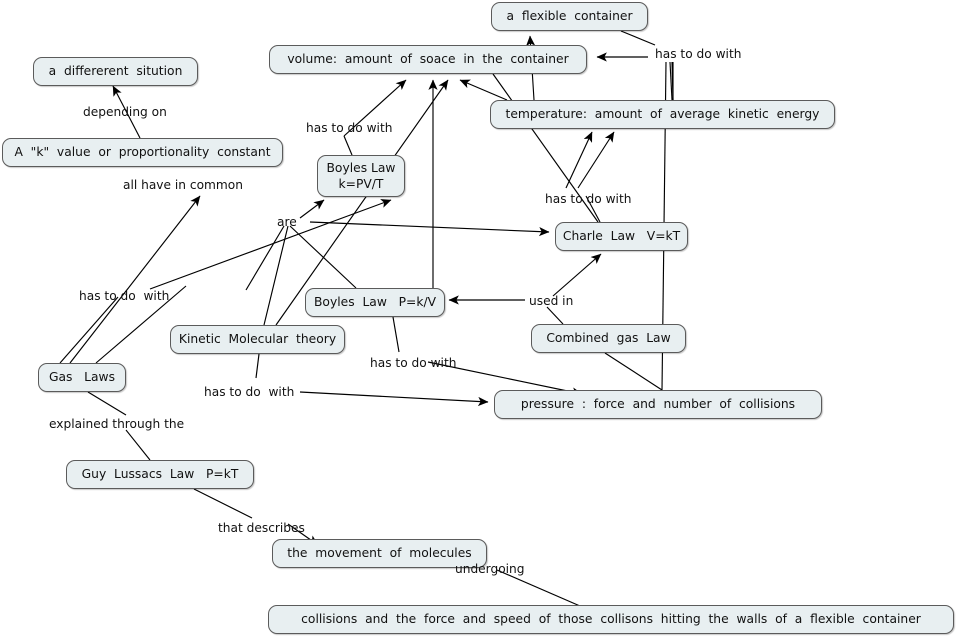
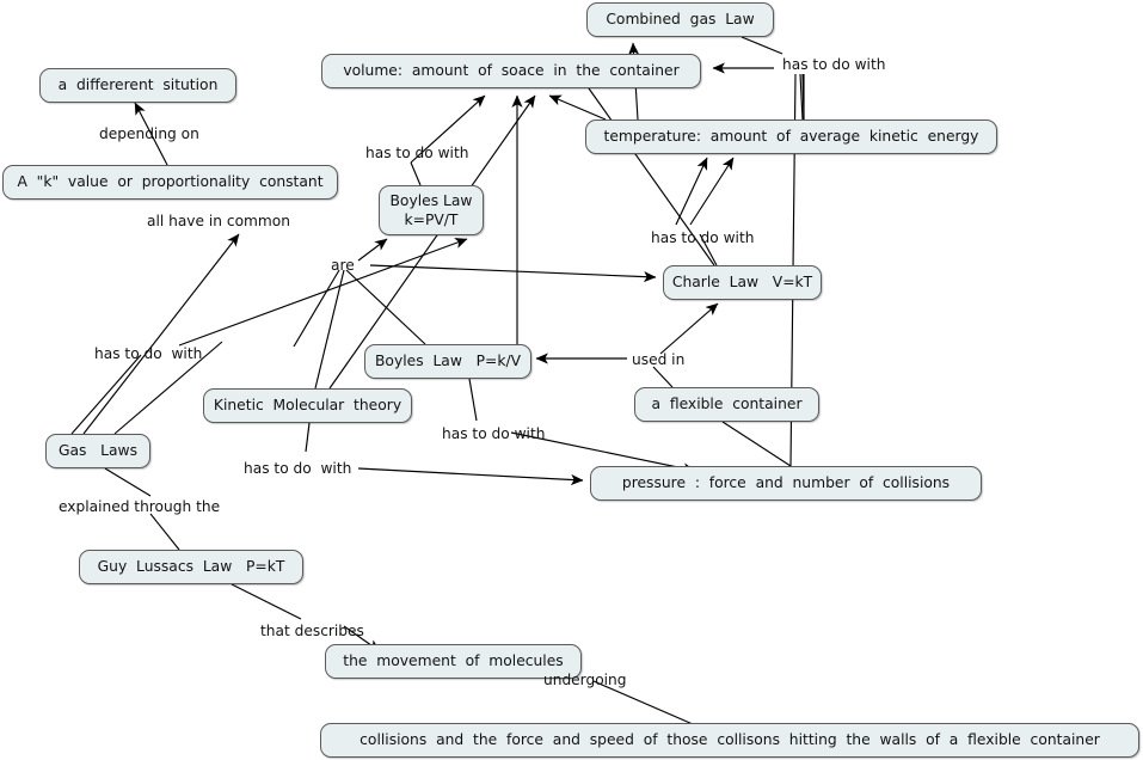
- a flexible container
+ Combined gas Law
  a differerent sitution
  volume: amount of soace in the container
  A "k" value or proportionality constant
  temperature: amount of average kinetic energy
  Boyles Law
  k=PV/T
  Charle Law V=kT
  Boyles Law P=k/V
  Kinetic Molecular theory
- Combined gas Law
+ a flexible container
  Gas Laws
  pressure : force and number of collisions
  Guy Lussacs Law P=kT
  the movement of molecules
  collisions and the force and speed of those collisons hitting the walls of a flexible container
  depending on
  has to do with
  has to do with
  all have in common
  has to do with
  are
  has to do with
  used in
  has to do with
  has to do with
  explained through the
  that describes
  undergoing
